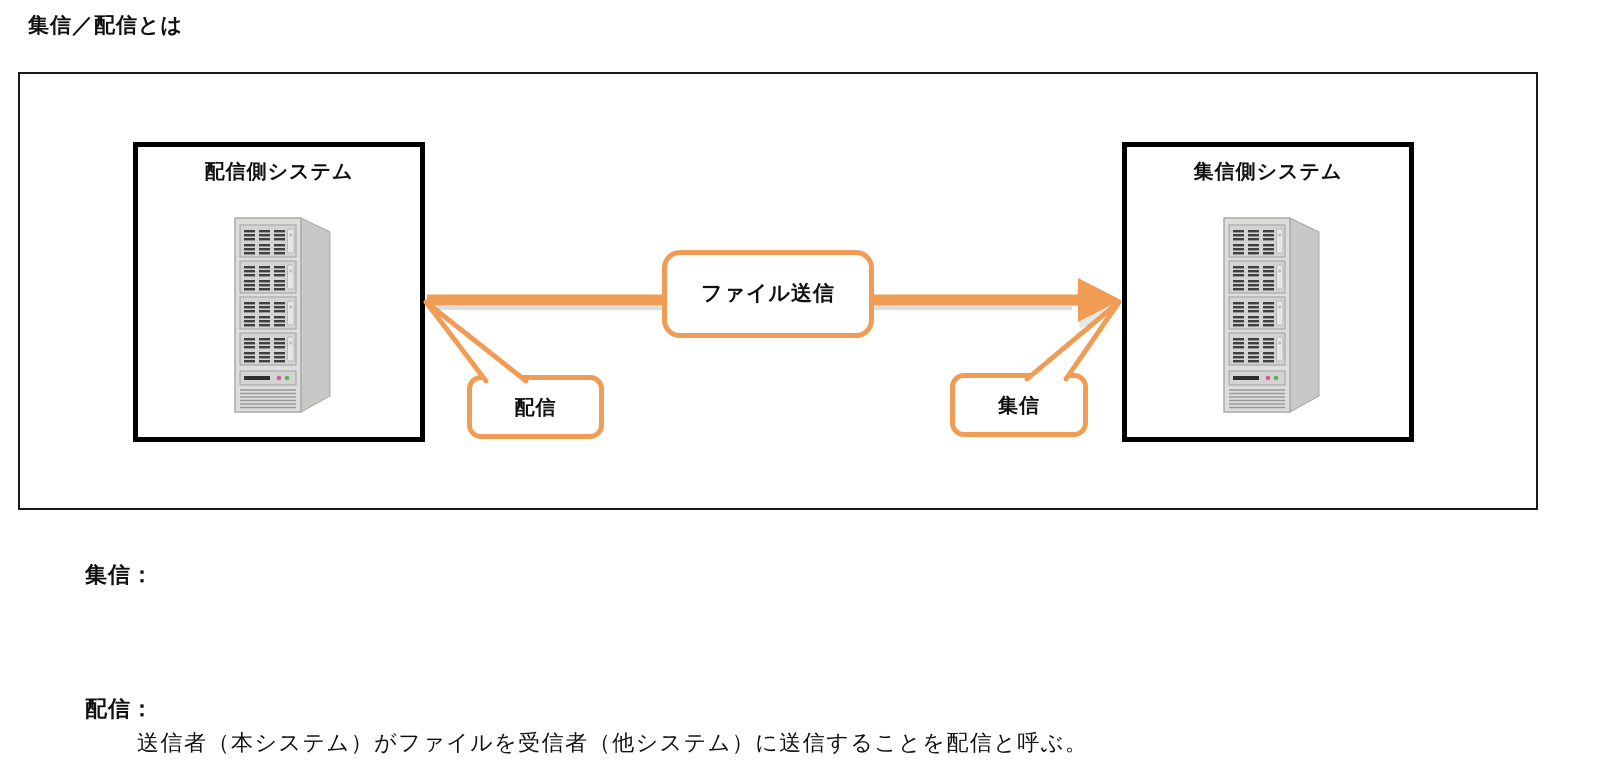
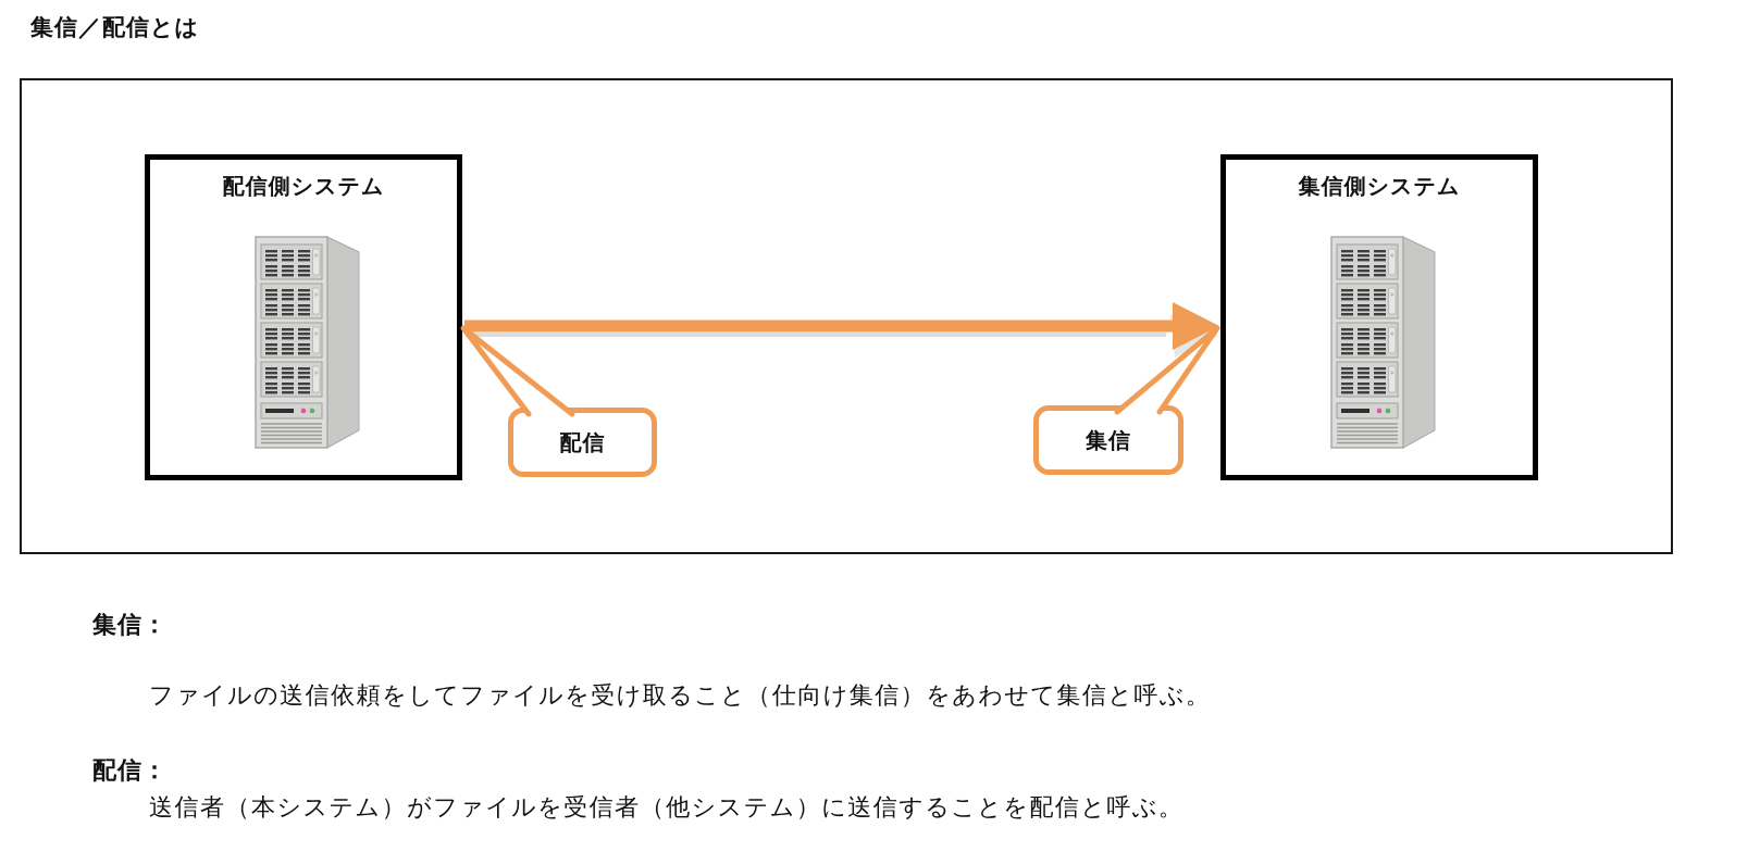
  集信／配信とは
  配信側システム
  集信側システム
- ファイル送信
  配信
  集信
  集信：
+ ファイルの送信依頼をしてファイルを受け取ること（仕向け集信）をあわせて集信と呼ぶ。
  配信：
  送信者（本システム）がファイルを受信者（他システム）に送信することを配信と呼ぶ。
